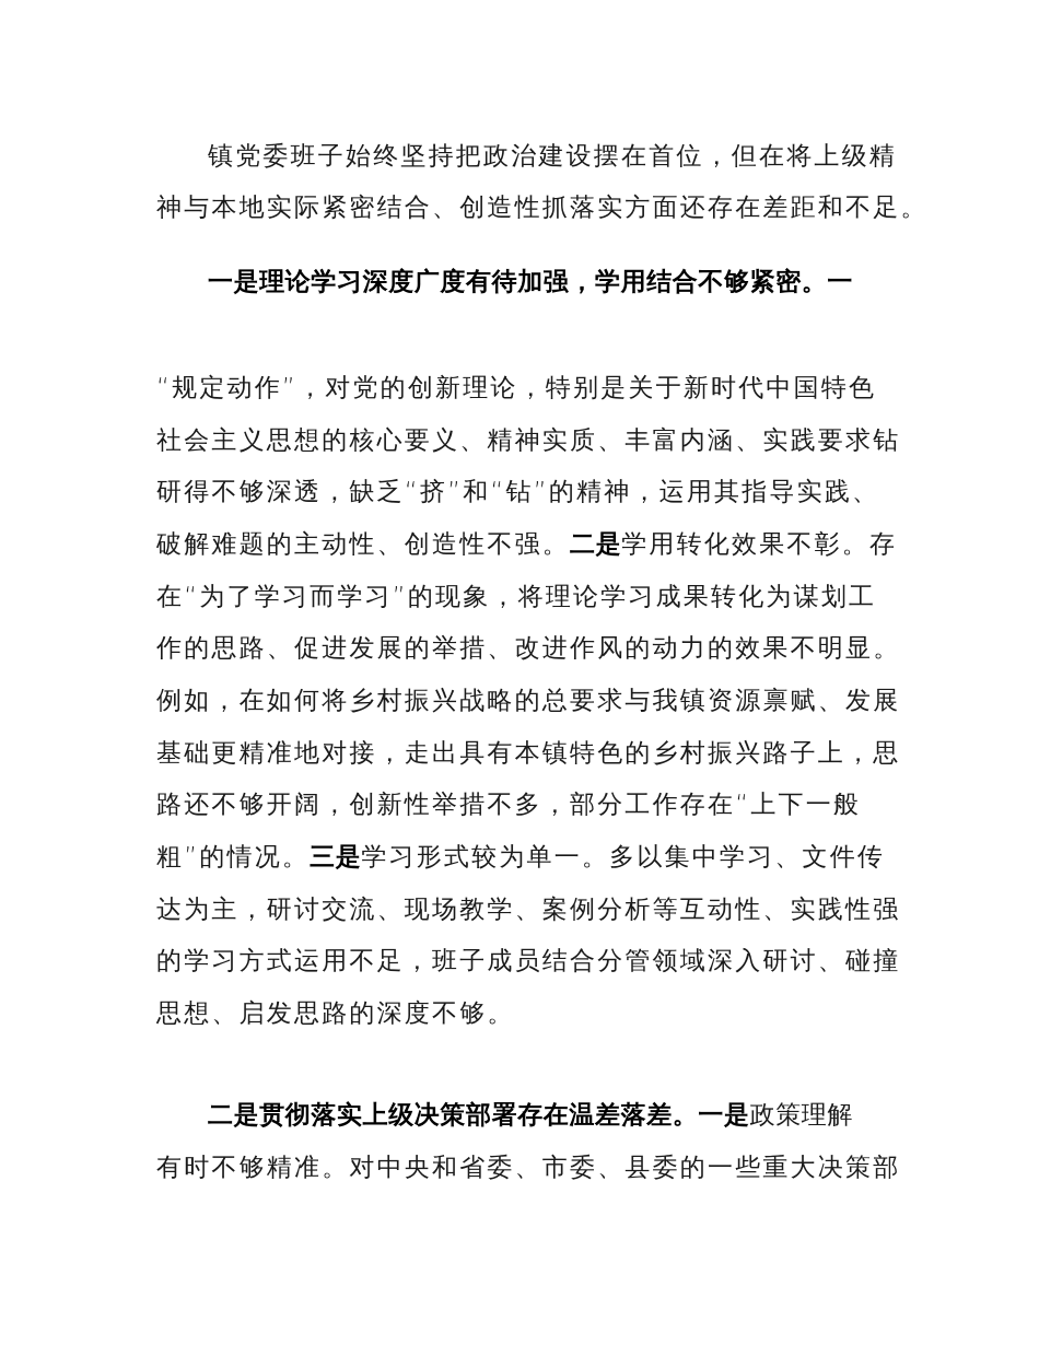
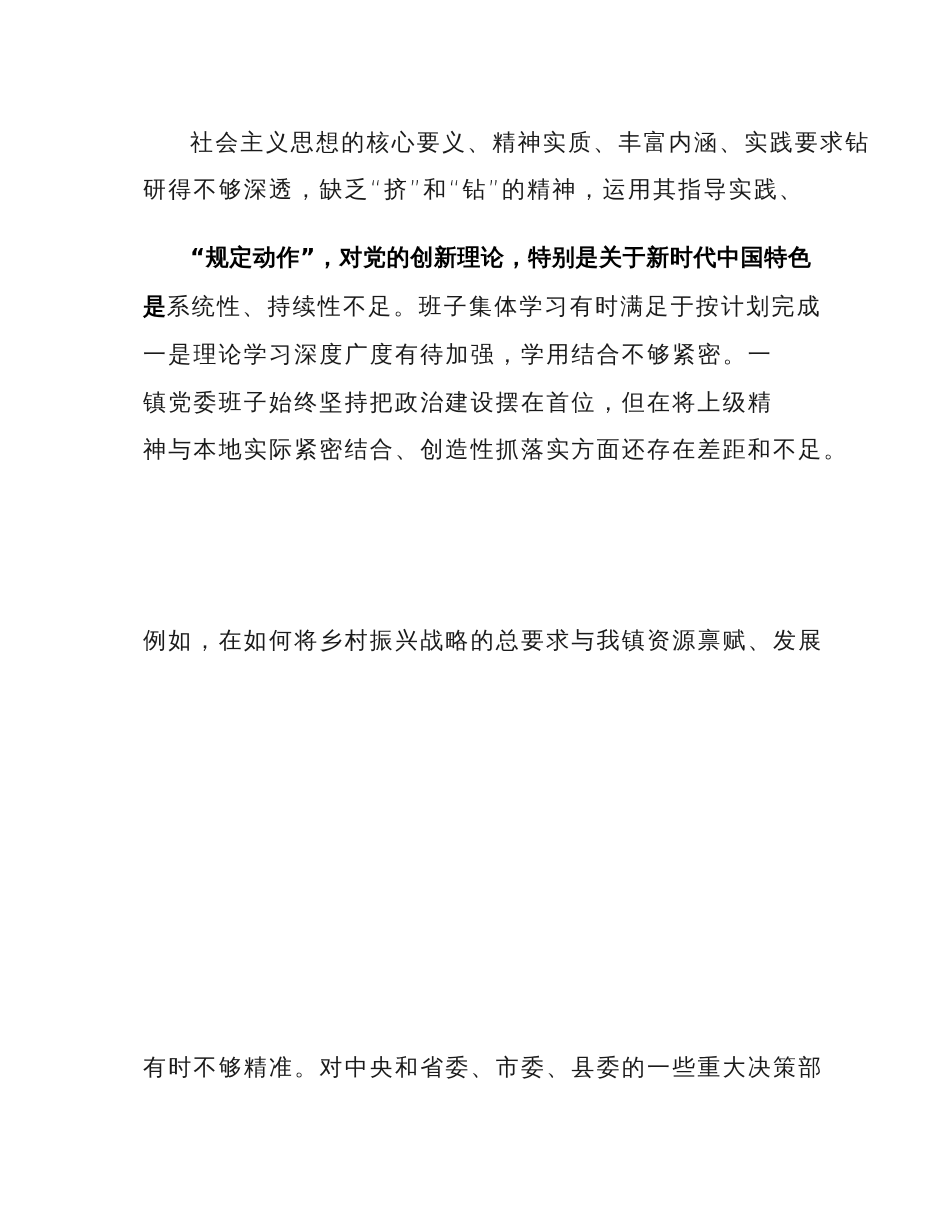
- 镇党委班子始终坚持把政治建设摆在首位，但在将上级精
+ 社会主义思想的核心要义、精神实质、丰富内涵、实践要求钻
- 神与本地实际紧密结合、创造性抓落实方面还存在差距和不足。
+ 研得不够深透，缺乏“挤”和“钻”的精神，运用其指导实践、
- 一是理论学习深度广度有待加强，学用结合不够紧密。一
+ “规定动作”，对党的创新理论，特别是关于新时代中国特色
+ 是系统性、持续性不足。班子集体学习有时满足于按计划完成
- “规定动作”，对党的创新理论，特别是关于新时代中国特色
+ 一是理论学习深度广度有待加强，学用结合不够紧密。一
- 社会主义思想的核心要义、精神实质、丰富内涵、实践要求钻
+ 镇党委班子始终坚持把政治建设摆在首位，但在将上级精
- 研得不够深透，缺乏“挤”和“钻”的精神，运用其指导实践、
+ 神与本地实际紧密结合、创造性抓落实方面还存在差距和不足。
- 破解难题的主动性、创造性不强。二是学用转化效果不彰。存
- 在“为了学习而学习”的现象，将理论学习成果转化为谋划工
- 作的思路、促进发展的举措、改进作风的动力的效果不明显。
  例如，在如何将乡村振兴战略的总要求与我镇资源禀赋、发展
- 基础更精准地对接，走出具有本镇特色的乡村振兴路子上，思
- 路还不够开阔，创新性举措不多，部分工作存在“上下一般
- 粗”的情况。三是学习形式较为单一。多以集中学习、文件传
- 达为主，研讨交流、现场教学、案例分析等互动性、实践性强
- 的学习方式运用不足，班子成员结合分管领域深入研讨、碰撞
- 思想、启发思路的深度不够。
- 二是贯彻落实上级决策部署存在温差落差。一是政策理解
  有时不够精准。对中央和省委、市委、县委的一些重大决策部
